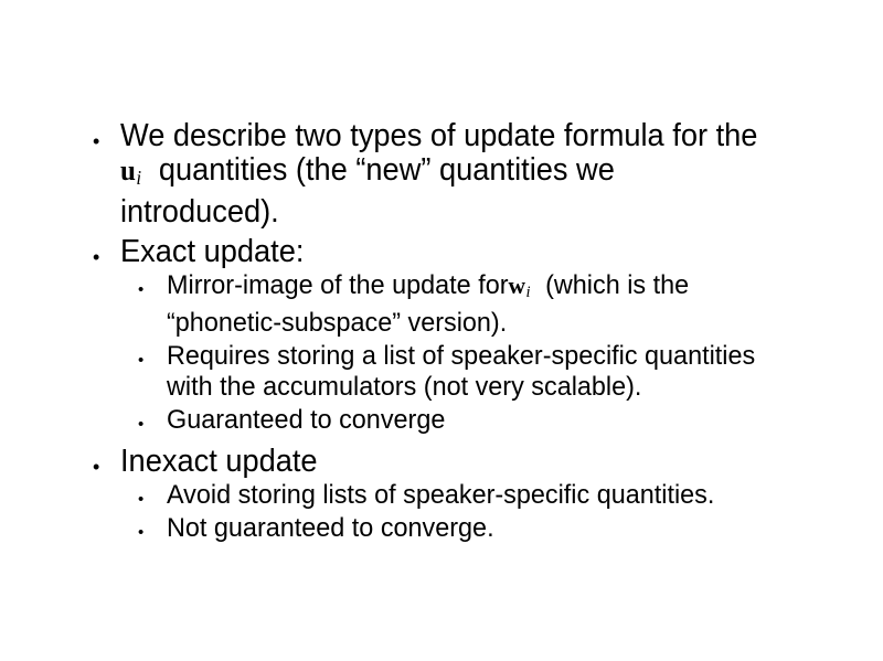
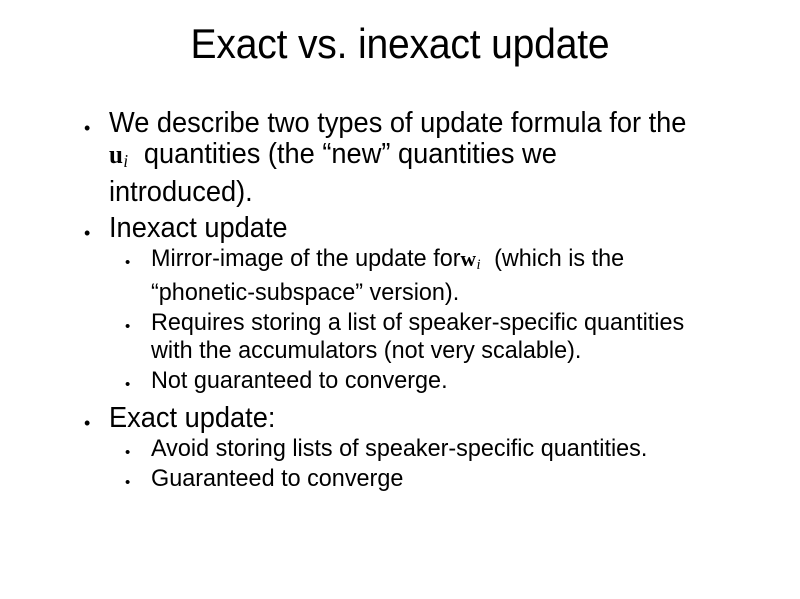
+ Exact vs. inexact update
  •
  We describe two types of update formula for the ui quantities (the “new” quantities we introduced).
  •
- Exact update:
+ Inexact update
  •
  Mirror-image of the update forwi (which is the “phonetic-subspace” version).
  •
  Requires storing a list of speaker-specific quantities with the accumulators (not very scalable).
  •
- Guaranteed to converge
+ Not guaranteed to converge.
  •
- Inexact update
+ Exact update:
  •
  Avoid storing lists of speaker-specific quantities.
  •
- Not guaranteed to converge.
+ Guaranteed to converge
